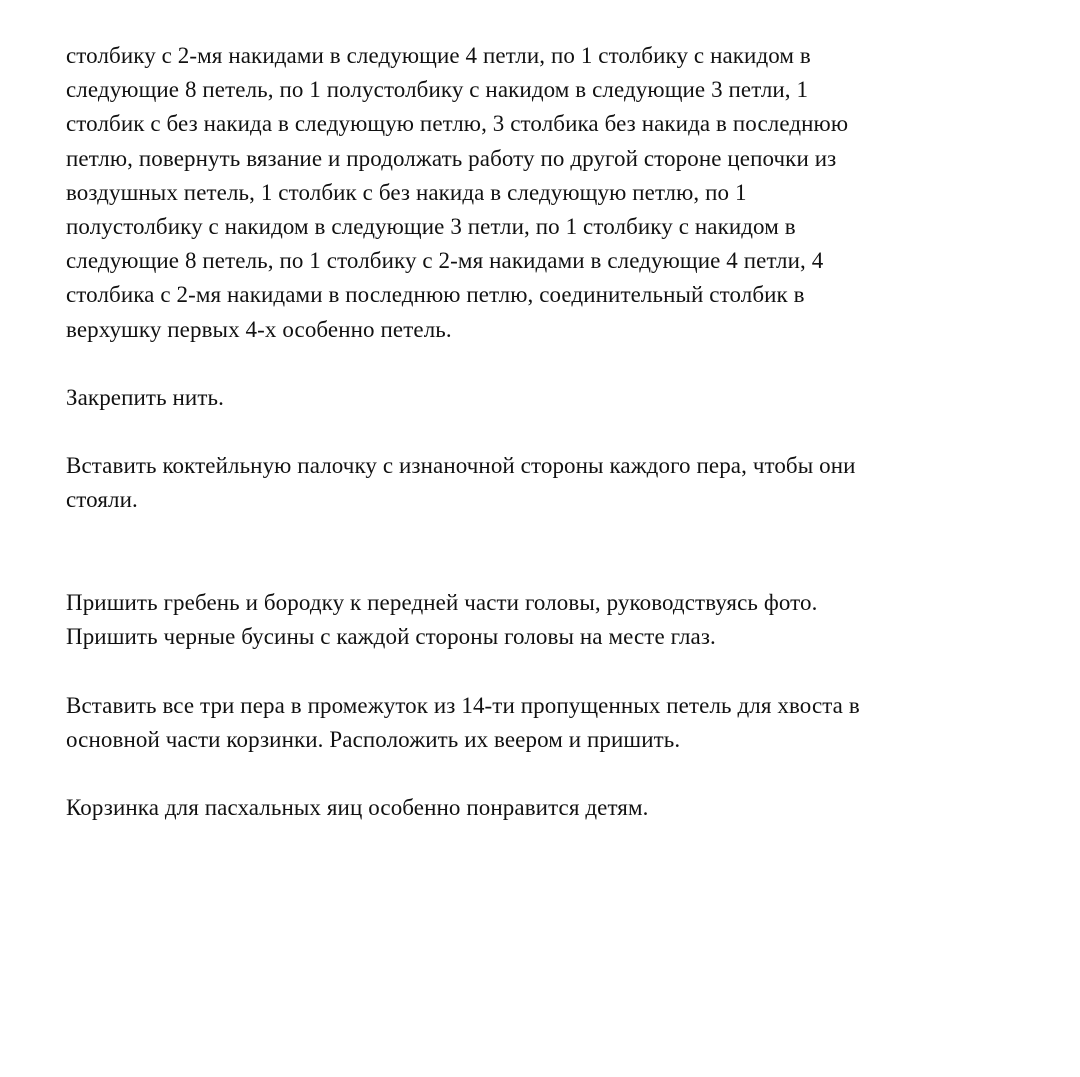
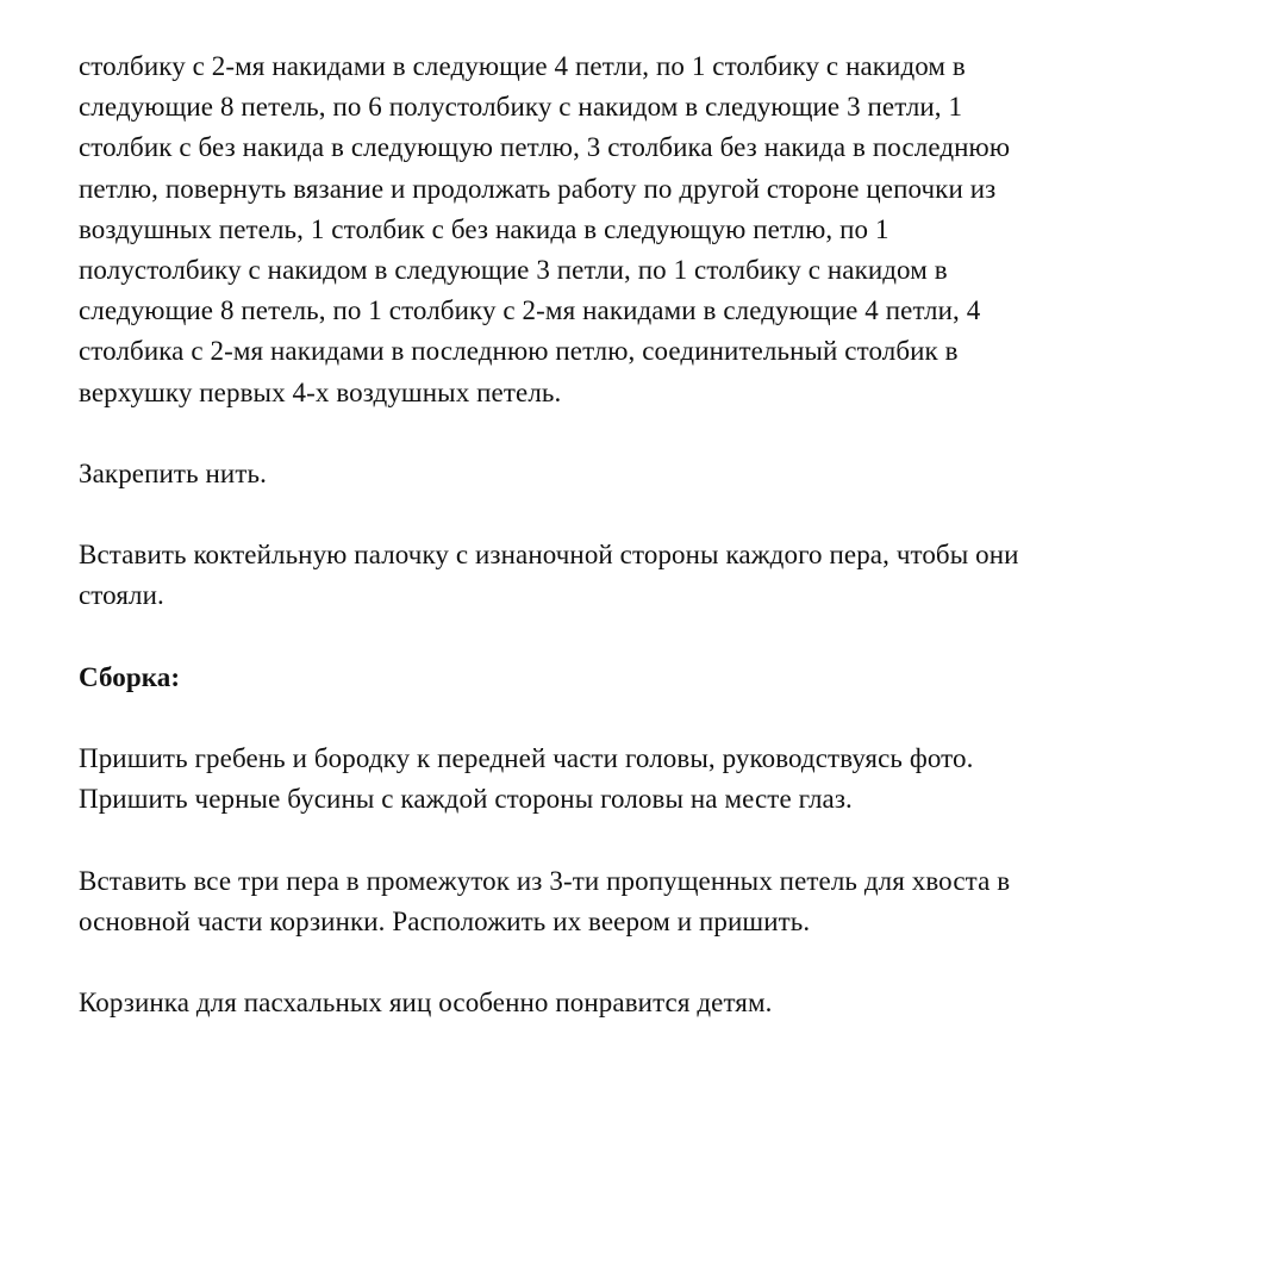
  столбику с 2-мя накидами в следующие 4 петли, по 1 столбику с накидом в
- следующие 8 петель, по 1 полустолбику с накидом в следующие 3 петли, 1
+ следующие 8 петель, по 6 полустолбику с накидом в следующие 3 петли, 1
  столбик с без накида в следующую петлю, 3 столбика без накида в последнюю
  петлю, повернуть вязание и продолжать работу по другой стороне цепочки из
  воздушных петель, 1 столбик с без накида в следующую петлю, по 1
  полустолбику с накидом в следующие 3 петли, по 1 столбику с накидом в
  следующие 8 петель, по 1 столбику с 2-мя накидами в следующие 4 петли, 4
  столбика с 2-мя накидами в последнюю петлю, соединительный столбик в
- верхушку первых 4-х особенно петель.
+ верхушку первых 4-х воздушных петель.
  Закрепить нить.
  Вставить коктейльную палочку с изнаночной стороны каждого пера, чтобы они
  стояли.
+ Сборка:
  Пришить гребень и бородку к передней части головы, руководствуясь фото.
  Пришить черные бусины с каждой стороны головы на месте глаз.
- Вставить все три пера в промежуток из 14-ти пропущенных петель для хвоста в
+ Вставить все три пера в промежуток из 3-ти пропущенных петель для хвоста в
  основной части корзинки. Расположить их веером и пришить.
  Корзинка для пасхальных яиц особенно понравится детям.
